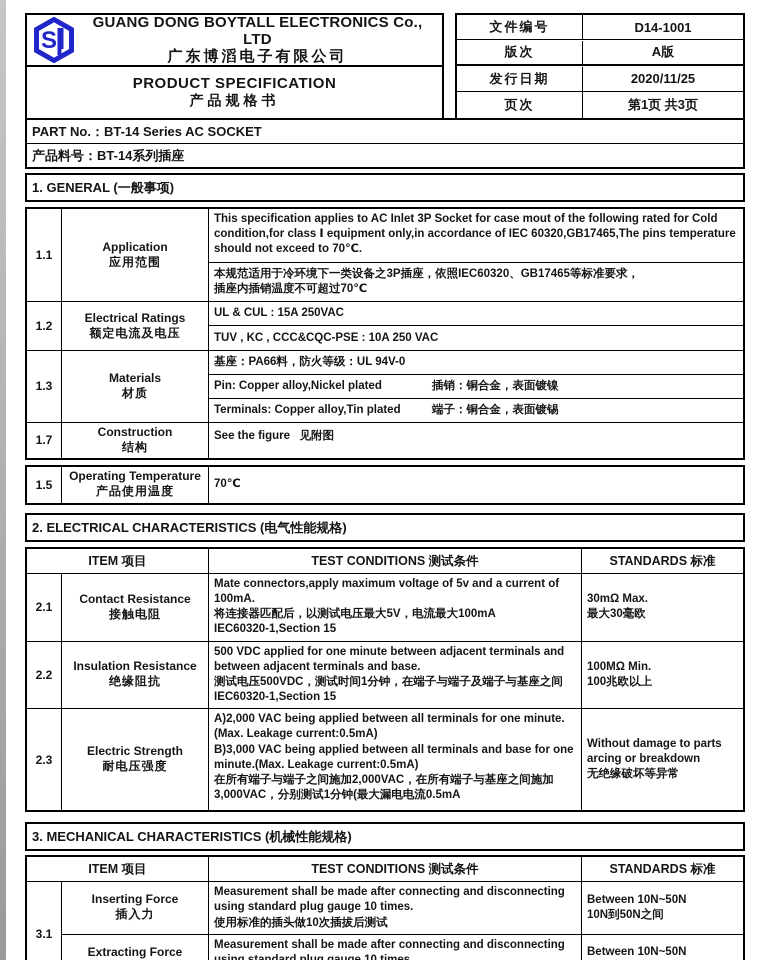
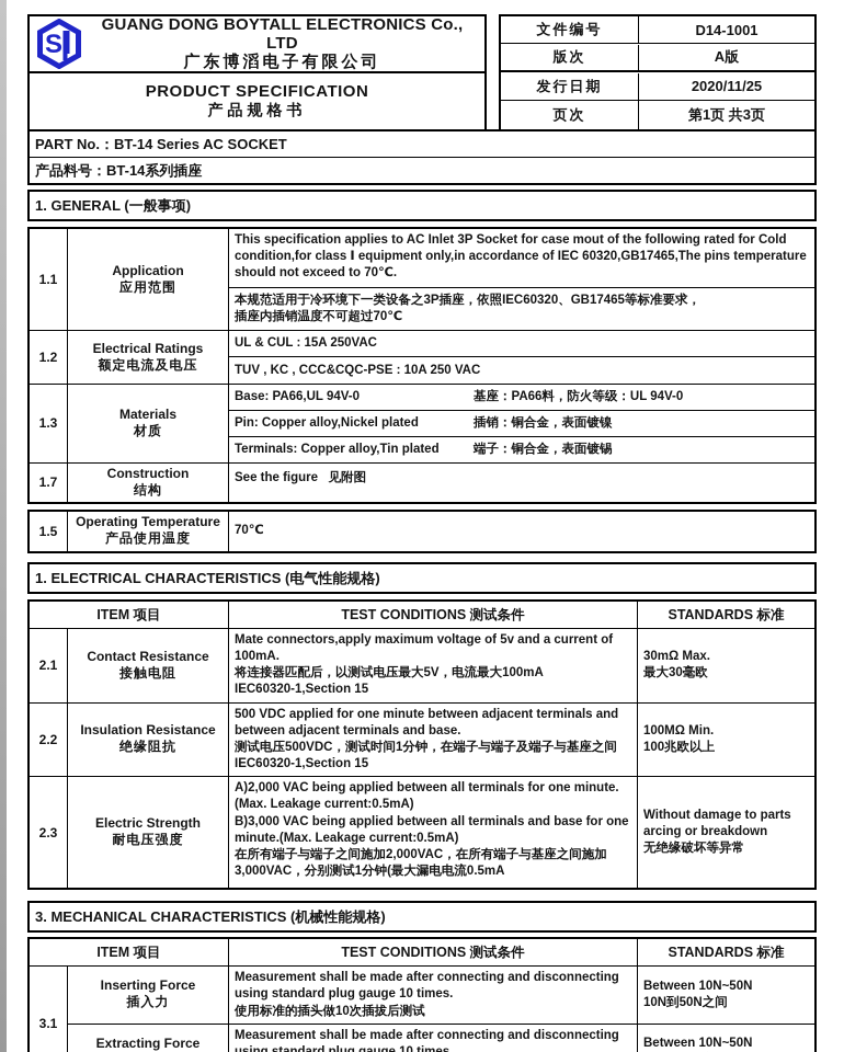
  S
  GUANG DONG BOYTALL ELECTRONICS Co., LTD
  广东博滔电子有限公司
  PRODUCT SPECIFICATION
  产品规格书
  文件编号
  D14-1001
  版次
  A版
  发行日期
  2020/11/25
  页次
  第1页 共3页
  PART No.：BT-14 Series AC SOCKET
  产品料号：BT-14系列插座
  1. GENERAL (一般事项)
  1.1
  Application
  应用范围
  This specification applies to AC Inlet 3P Socket for case mout of the following rated for Cold
  condition,for class Ⅰ equipment only,in accordance of IEC 60320,GB17465,The pins temperature
  should not exceed to 70℃.
  本规范适用于冷环境下一类设备之3P插座，依照IEC60320、GB17465等标准要求，
  插座内插销温度不可超过70℃
  1.2
  Electrical Ratings
  额定电流及电压
  UL & CUL : 15A 250VAC
  TUV , KC , CCC&CQC-PSE : 10A 250 VAC
  1.3
  Materials
  材质
+ Base: PA66,UL 94V-0
  基座：PA66料，防火等级：UL 94V-0
  Pin: Copper alloy,Nickel plated
  插销：铜合金，表面镀镍
  Terminals: Copper alloy,Tin plated
  端子：铜合金，表面镀锡
  1.7
  Construction
  结构
  See the figure 见附图
  1.5
  Operating Temperature
  产品使用温度
  70℃
- 2. ELECTRICAL CHARACTERISTICS (电气性能规格)
+ 1. ELECTRICAL CHARACTERISTICS (电气性能规格)
  ITEM 项目
  TEST CONDITIONS 测试条件
  STANDARDS 标准
  2.1
  Contact Resistance
  接触电阻
  Mate connectors,apply maximum voltage of 5v and a current of
  100mA.
  将连接器匹配后，以测试电压最大5V，电流最大100mA
  IEC60320-1,Section 15
  30mΩ Max.
  最大30毫欧
  2.2
  Insulation Resistance
  绝缘阻抗
  500 VDC applied for one minute between adjacent terminals and
  between adjacent terminals and base.
  测试电压500VDC，测试时间1分钟，在端子与端子及端子与基座之间
  IEC60320-1,Section 15
  100MΩ Min.
  100兆欧以上
  2.3
  Electric Strength
  耐电压强度
  A)2,000 VAC being applied between all terminals for one minute.
  (Max. Leakage current:0.5mA)
  B)3,000 VAC being applied between all terminals and base for one
  minute.(Max. Leakage current:0.5mA)
  在所有端子与端子之间施加2,000VAC，在所有端子与基座之间施加
  3,000VAC，分别测试1分钟(最大漏电电流0.5mA
  Without damage to parts
  arcing or breakdown
  无绝缘破坏等异常
  3. MECHANICAL CHARACTERISTICS (机械性能规格)
  ITEM 项目
  TEST CONDITIONS 测试条件
  STANDARDS 标准
  3.1
  Inserting Force
  插入力
  Measurement shall be made after connecting and disconnecting
  using standard plug gauge 10 times.
  使用标准的插头做10次插拔后测试
  Between 10N~50N
  10N到50N之间
  Extracting Force
  Measurement shall be made after connecting and disconnecting
  Between 10N~50N
